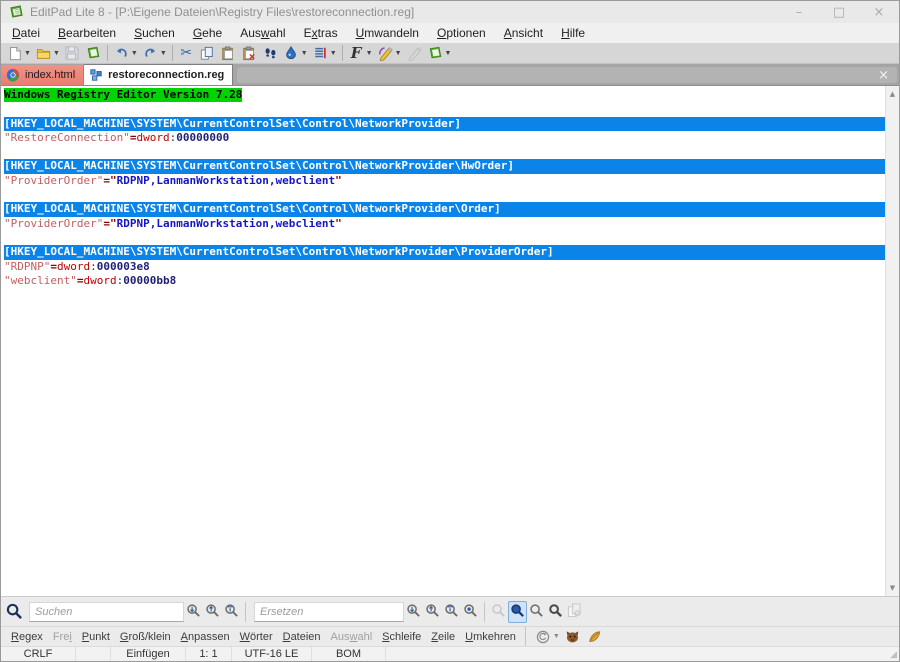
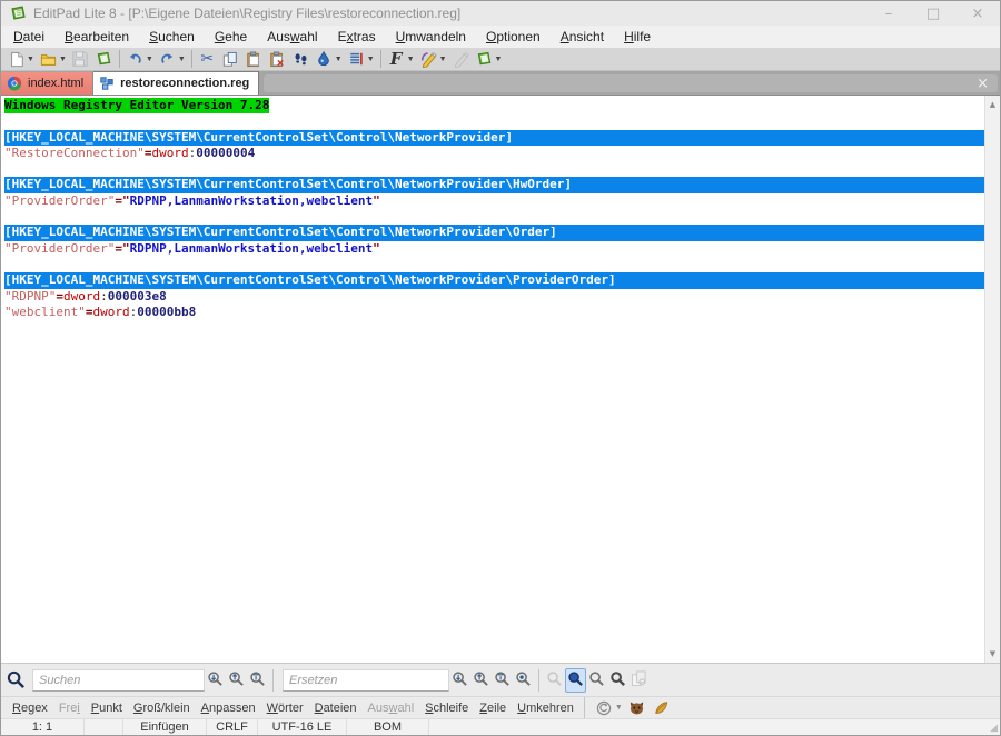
  EditPad Lite 8 - [P:\Eigene Dateien\Registry Files\restoreconnection.reg]
  –
  □
  ×
  Datei
  Bearbeiten
  Suchen
  Gehe
  Auswahl
  Extras
  Umwandeln
  Optionen
  Ansicht
  Hilfe
  ✂
  F
  index.html
  restoreconnection.reg
  ×
  Windows Registry Editor Version 7.28
  [HKEY_LOCAL_MACHINE\SYSTEM\CurrentControlSet\Control\NetworkProvider]
- "RestoreConnection"=dword:00000000
+ "RestoreConnection"=dword:00000004
  [HKEY_LOCAL_MACHINE\SYSTEM\CurrentControlSet\Control\NetworkProvider\HwOrder]
  "ProviderOrder"="RDPNP,LanmanWorkstation,webclient"
  [HKEY_LOCAL_MACHINE\SYSTEM\CurrentControlSet\Control\NetworkProvider\Order]
  "ProviderOrder"="RDPNP,LanmanWorkstation,webclient"
  [HKEY_LOCAL_MACHINE\SYSTEM\CurrentControlSet\Control\NetworkProvider\ProviderOrder]
  "RDPNP"=dword:000003e8
  "webclient"=dword:00000bb8
  ▲
  ▼
  Suchen
  Ersetzen
  Regex
  Frei
  Punkt
  Groß/klein
  Anpassen
  Wörter
  Dateien
  Auswahl
  Schleife
  Zeile
  Umkehren
- CRLF
+ 1: 1
  Einfügen
- 1: 1
+ CRLF
  UTF-16 LE
  BOM
  ◢
